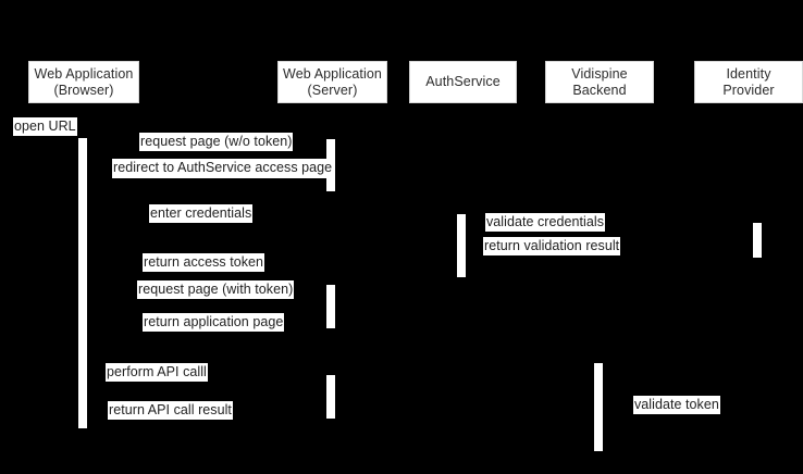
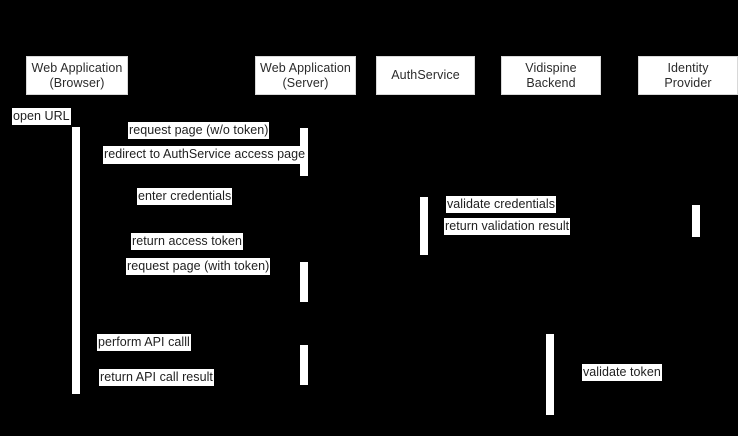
  Web Application
  (Browser)
  Web Application
  (Server)
  AuthService
  Vidispine
  Backend
  Identity
  Provider
  open URL
  request page (w/o token)
  redirect to AuthService access page
  enter credentials
  validate credentials
  return validation result
  return access token
  request page (with token)
- return application page
  perform API calll
  return API call result
  validate token
